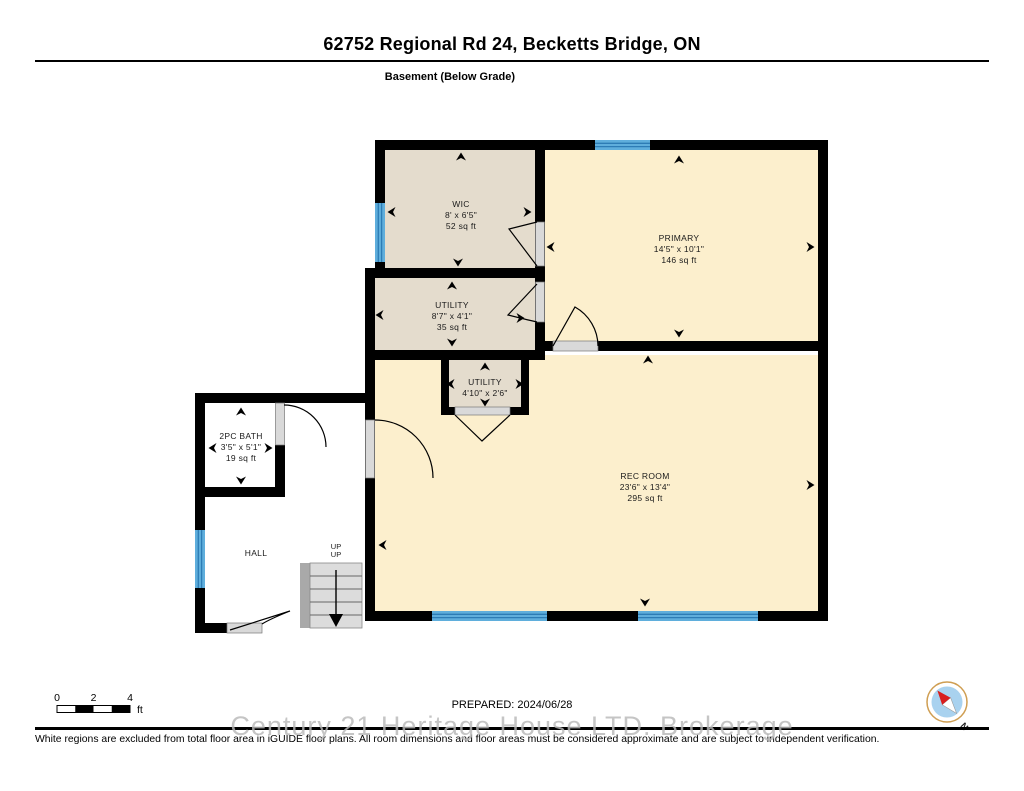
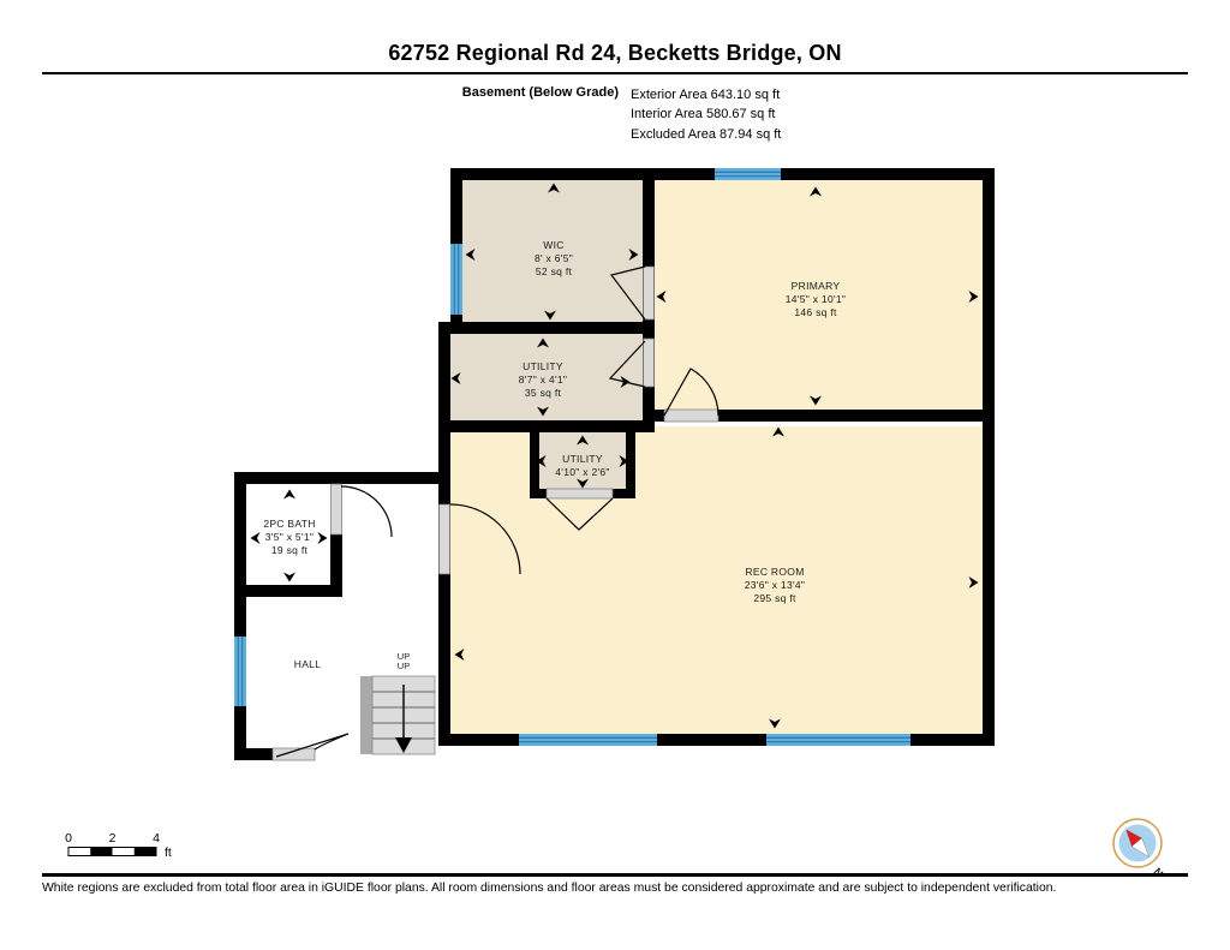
  62752 Regional Rd 24, Becketts Bridge, ON
  Basement (Below Grade)
+ Exterior Area 643.10 sq ft
+ Interior Area 580.67 sq ft
+ Excluded Area 87.94 sq ft
  WIC
  8' x 6'5"
  52 sq ft
  PRIMARY
  14'5" x 10'1"
  146 sq ft
  UTILITY
  8'7" x 4'1"
  35 sq ft
  UTILITY
  4'10" x 2'6"
  2PC BATH
  3'5" x 5'1"
  19 sq ft
  HALL
  REC ROOM
  23'6" x 13'4"
  295 sq ft
  UP
  UP
  0
  2
  4
  ft
- PREPARED: 2024/06/28
- Century 21 Heritage House LTD. Brokerage
  White regions are excluded from total floor area in iGUIDE floor plans. All room dimensions and floor areas must be considered approximate and are subject to independent verification.
